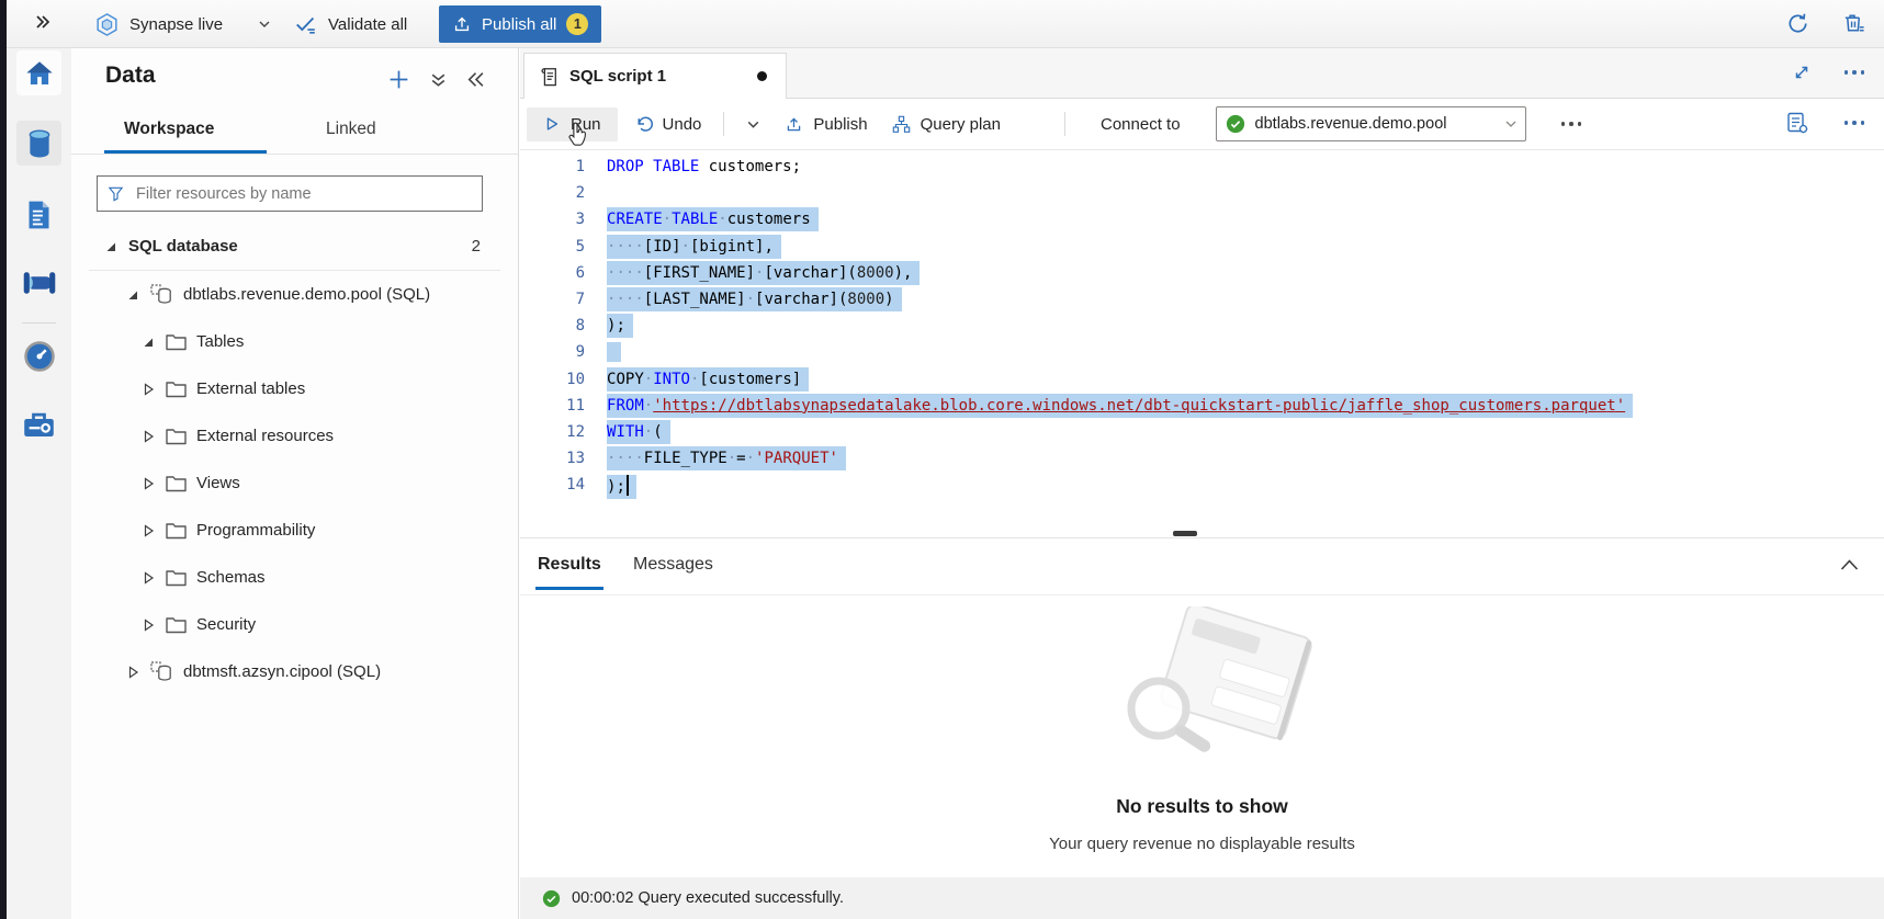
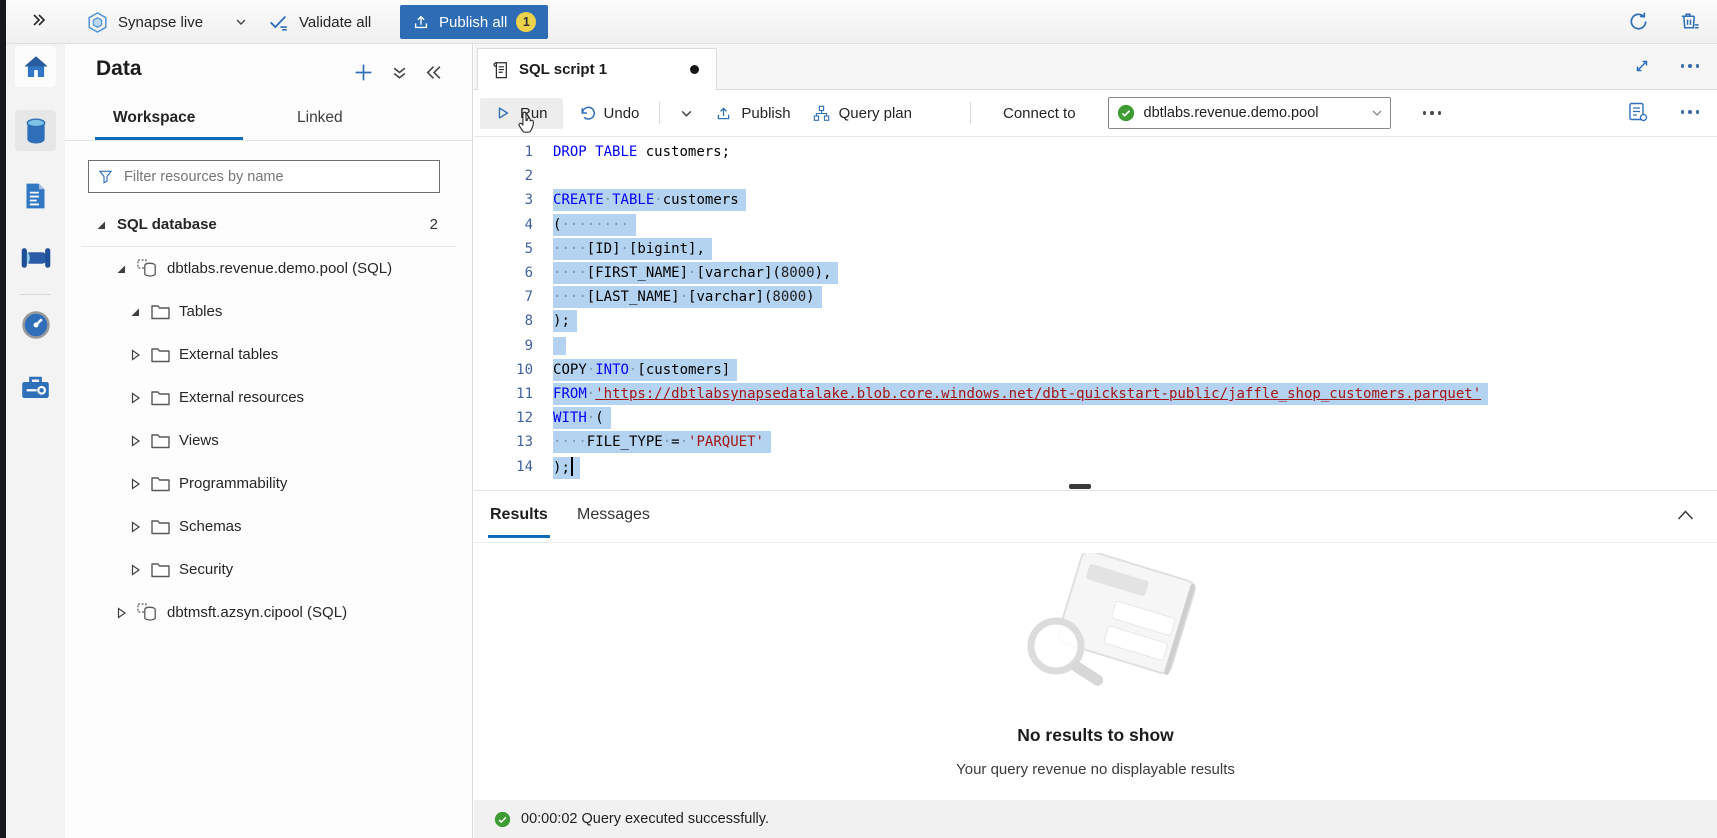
  Synapse live
  Validate all
  Publish all
  1
  Data
  Workspace
  Linked
  Filter resources by name
  SQL database
  2
  dbtlabs.revenue.demo.pool (SQL)
  Tables
  External tables
  External resources
  Views
  Programmability
  Schemas
  Security
  dbtmsft.azsyn.cipool (SQL)
  SQL script 1
  Undo
  Publish
  Query plan
  Connect to
  dbtlabs.revenue.demo.pool
  1
  DROP TABLE customers;
  2
  3
  CREATE·TABLE·customers
+ 4
+ (········
  5
  ····[ID]·[bigint],
  6
  ····[FIRST_NAME]·[varchar](8000),
  7
  ····[LAST_NAME]·[varchar](8000)
  8
  );
  9
  10
  COPY·INTO·[customers]
  11
  FROM·'https://dbtlabsynapsedatalake.blob.core.windows.net/dbt-quickstart-public/jaffle_shop_customers.parquet'
  12
  WITH·(
  13
  ····FILE_TYPE·=·'PARQUET'
  14
  );
  Results
  Messages
  No results to show
  Your query revenue no displayable results
  00:00:02 Query executed successfully.
